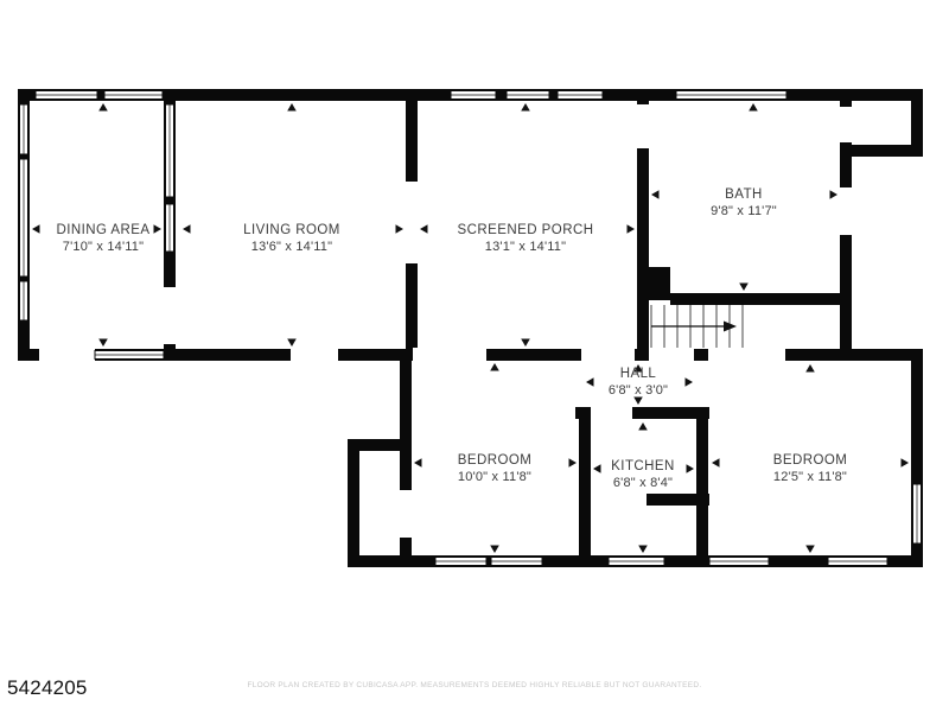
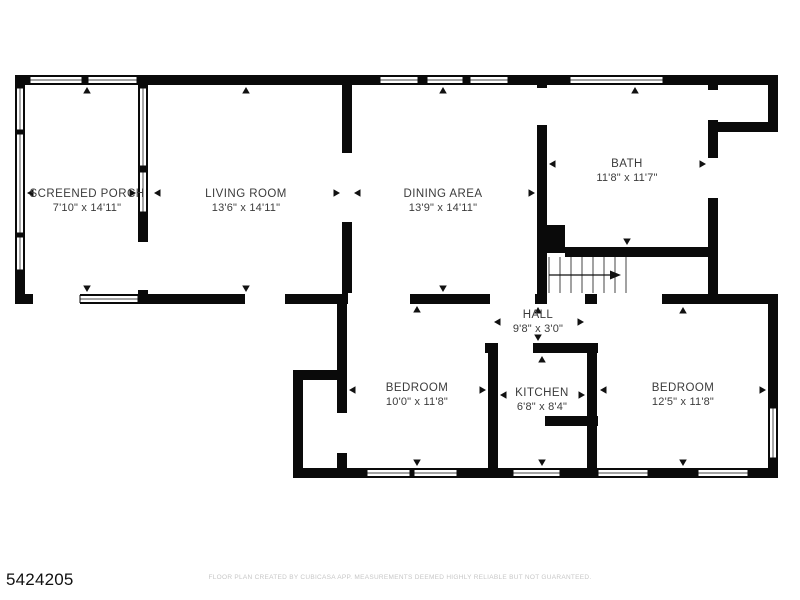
- DINING AREA
+ SCREENED PORCH
  7'10" x 14'11"
  LIVING ROOM
  13'6" x 14'11"
- SCREENED PORCH
+ DINING AREA
- 13'1" x 14'11"
+ 13'9" x 14'11"
  BATH
- 9'8" x 11'7"
+ 11'8" x 11'7"
  HALL
- 6'8" x 3'0"
+ 9'8" x 3'0"
  BEDROOM
  10'0" x 11'8"
  KITCHEN
  6'8" x 8'4"
  BEDROOM
  12'5" x 11'8"
  5424205
